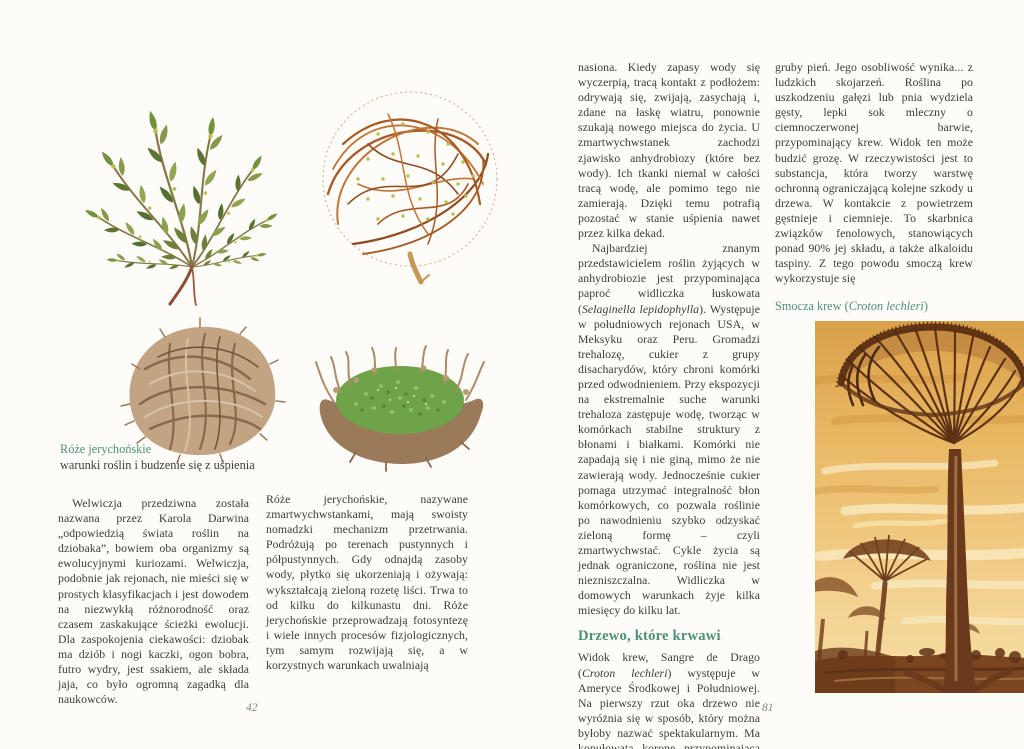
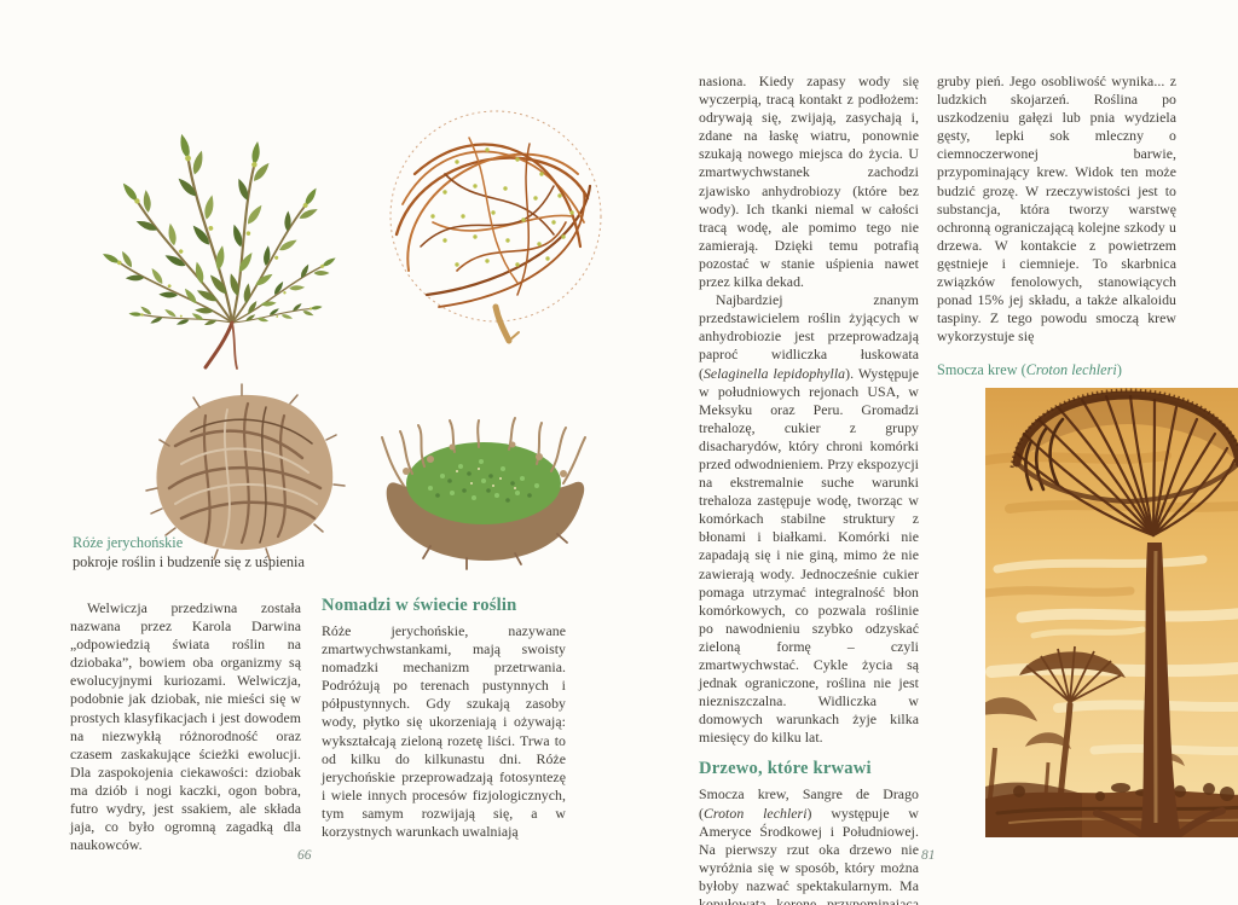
  Róże jerychońskie
- warunki roślin i budzenie się z uśpienia
+ pokroje roślin i budzenie się z uśpienia
- Welwiczja przedziwna została nazwana przez Karola Darwina „odpowiedzią świata roślin na dziobaka”, bowiem oba organizmy są ewolucyjnymi kuriozami. Welwiczja, podobnie jak rejonach, nie mieści się w prostych klasyfikacjach i jest dowodem na niezwykłą różnorodność oraz czasem zaskakujące ścieżki ewolucji. Dla zaspokojenia ciekawości: dziobak ma dziób i nogi kaczki, ogon bobra, futro wydry, jest ssakiem, ale składa jaja, co było ogromną zagadką dla naukowców.
+ Welwiczja przedziwna została nazwana przez Karola Darwina „odpowiedzią świata roślin na dziobaka”, bowiem oba organizmy są ewolucyjnymi kuriozami. Welwiczja, podobnie jak dziobak, nie mieści się w prostych klasyfikacjach i jest dowodem na niezwykłą różnorodność oraz czasem zaskakujące ścieżki ewolucji. Dla zaspokojenia ciekawości: dziobak ma dziób i nogi kaczki, ogon bobra, futro wydry, jest ssakiem, ale składa jaja, co było ogromną zagadką dla naukowców.
+ Nomadzi w świecie roślin
- Róże jerychońskie, nazywane zmartwychwstankami, mają swoisty nomadzki mechanizm przetrwania. Podróżują po terenach pustynnych i półpustynnych. Gdy odnajdą zasoby wody, płytko się ukorzeniają i ożywają: wykształcają zieloną rozetę liści. Trwa to od kilku do kilkunastu dni. Róże jerychońskie przeprowadzają fotosyntezę i wiele innych procesów fizjologicznych, tym samym rozwijają się, a w korzystnych warunkach uwalniają
+ Róże jerychońskie, nazywane zmartwychwstankami, mają swoisty nomadzki mechanizm przetrwania. Podróżują po terenach pustynnych i półpustynnych. Gdy szukają zasoby wody, płytko się ukorzeniają i ożywają: wykształcają zieloną rozetę liści. Trwa to od kilku do kilkunastu dni. Róże jerychońskie przeprowadzają fotosyntezę i wiele innych procesów fizjologicznych, tym samym rozwijają się, a w korzystnych warunkach uwalniają
- 42
+ 66
  nasiona. Kiedy zapasy wody się wyczerpią, tracą kontakt z podłożem: odrywają się, zwijają, zasychają i, zdane na łaskę wiatru, ponownie szukają nowego miejsca do życia. U zmartwychwstanek zachodzi zjawisko anhydrobiozy (które bez wody). Ich tkanki niemal w całości tracą wodę, ale pomimo tego nie zamierają. Dzięki temu potrafią pozostać w stanie uśpienia nawet przez kilka dekad.
- Najbardziej znanym przedstawicielem roślin żyjących w anhydrobiozie jest przypominająca paproć widliczka łuskowata (Selaginella lepidophylla). Występuje w południowych rejonach USA, w Meksyku oraz Peru. Gromadzi trehalozę, cukier z grupy disacharydów, który chroni komórki przed odwodnieniem. Przy ekspozycji na ekstremalnie suche warunki trehaloza zastępuje wodę, tworząc w komórkach stabilne struktury z błonami i białkami. Komórki nie zapadają się i nie giną, mimo że nie zawierają wody. Jednocześnie cukier pomaga utrzymać integralność błon komórkowych, co pozwala roślinie po nawodnieniu szybko odzyskać zieloną formę – czyli zmartwychwstać. Cykle życia są jednak ograniczone, roślina nie jest niezniszczalna. Widliczka w domowych warunkach żyje kilka miesięcy do kilku lat.
+ Najbardziej znanym przedstawicielem roślin żyjących w anhydrobiozie jest przeprowadzają paproć widliczka łuskowata (Selaginella lepidophylla). Występuje w południowych rejonach USA, w Meksyku oraz Peru. Gromadzi trehalozę, cukier z grupy disacharydów, który chroni komórki przed odwodnieniem. Przy ekspozycji na ekstremalnie suche warunki trehaloza zastępuje wodę, tworząc w komórkach stabilne struktury z błonami i białkami. Komórki nie zapadają się i nie giną, mimo że nie zawierają wody. Jednocześnie cukier pomaga utrzymać integralność błon komórkowych, co pozwala roślinie po nawodnieniu szybko odzyskać zieloną formę – czyli zmartwychwstać. Cykle życia są jednak ograniczone, roślina nie jest niezniszczalna. Widliczka w domowych warunkach żyje kilka miesięcy do kilku lat.
  Drzewo, które krwawi
- Widok krew, Sangre de Drago (Croton lechleri) występuje w Ameryce Środkowej i Południowej. Na pierwszy rzut oka drzewo nie wyróżnia się w sposób, który można byłoby nazwać spektakularnym. Ma kopułowatą koronę przypominającą
+ Smocza krew, Sangre de Drago (Croton lechleri) występuje w Ameryce Środkowej i Południowej. Na pierwszy rzut oka drzewo nie wyróżnia się w sposób, który można byłoby nazwać spektakularnym. Ma kopułowatą koronę przypominającą
- gruby pień. Jego osobliwość wynika... z ludzkich skojarzeń. Roślina po uszkodzeniu gałęzi lub pnia wydziela gęsty, lepki sok mleczny o ciemnoczerwonej barwie, przypominający krew. Widok ten może budzić grozę. W rzeczywistości jest to substancja, która tworzy warstwę ochronną ograniczającą kolejne szkody u drzewa. W kontakcie z powietrzem gęstnieje i ciemnieje. To skarbnica związków fenolowych, stanowiących ponad 90% jej składu, a także alkaloidu taspiny. Z tego powodu smoczą krew wykorzystuje się
+ gruby pień. Jego osobliwość wynika... z ludzkich skojarzeń. Roślina po uszkodzeniu gałęzi lub pnia wydziela gęsty, lepki sok mleczny o ciemnoczerwonej barwie, przypominający krew. Widok ten może budzić grozę. W rzeczywistości jest to substancja, która tworzy warstwę ochronną ograniczającą kolejne szkody u drzewa. W kontakcie z powietrzem gęstnieje i ciemnieje. To skarbnica związków fenolowych, stanowiących ponad 15% jej składu, a także alkaloidu taspiny. Z tego powodu smoczą krew wykorzystuje się
  Smocza krew (Croton lechleri)
  81
